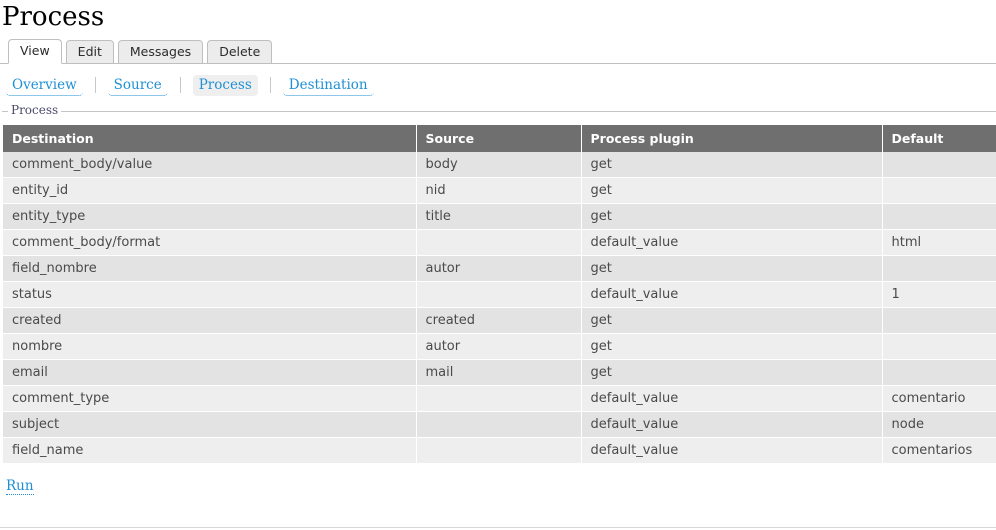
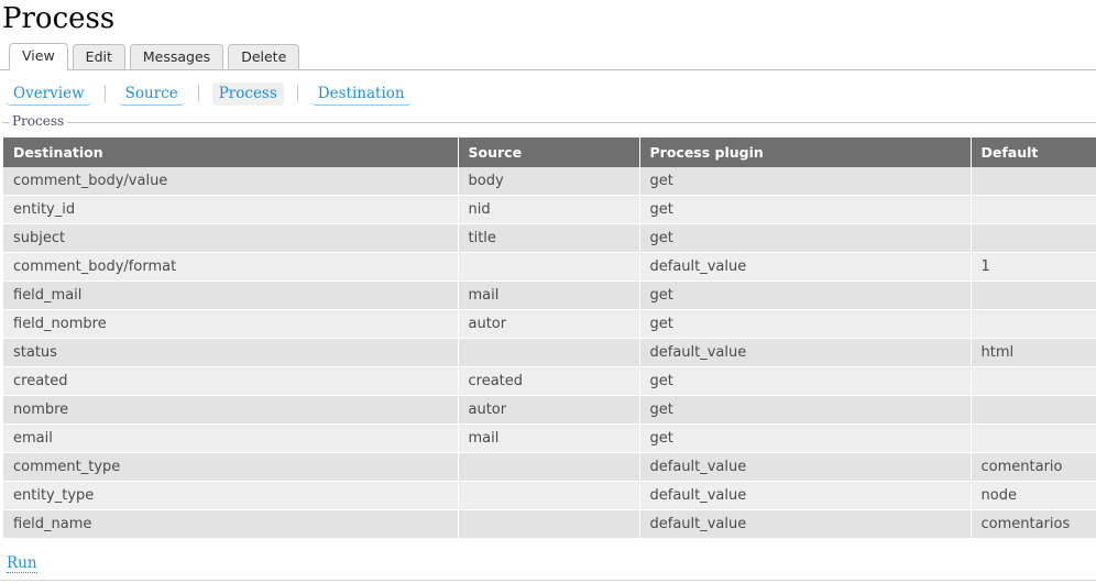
  Process
  View
  Edit
  Messages
  Delete
  Overview
  Source
  Process
  Destination
  Process
  Destination	Source	Process plugin	Default
  comment_body/value	body	get
  entity_id	nid	get
- entity_type	title	get
+ subject	title	get
- comment_body/format		default_value	html
+ comment_body/format		default_value	1
+ field_mail	mail	get
  field_nombre	autor	get
- status		default_value	1
+ status		default_value	html
  created	created	get
  nombre	autor	get
  email	mail	get
  comment_type		default_value	comentario
- subject		default_value	node
+ entity_type		default_value	node
  field_name		default_value	comentarios
  Run
